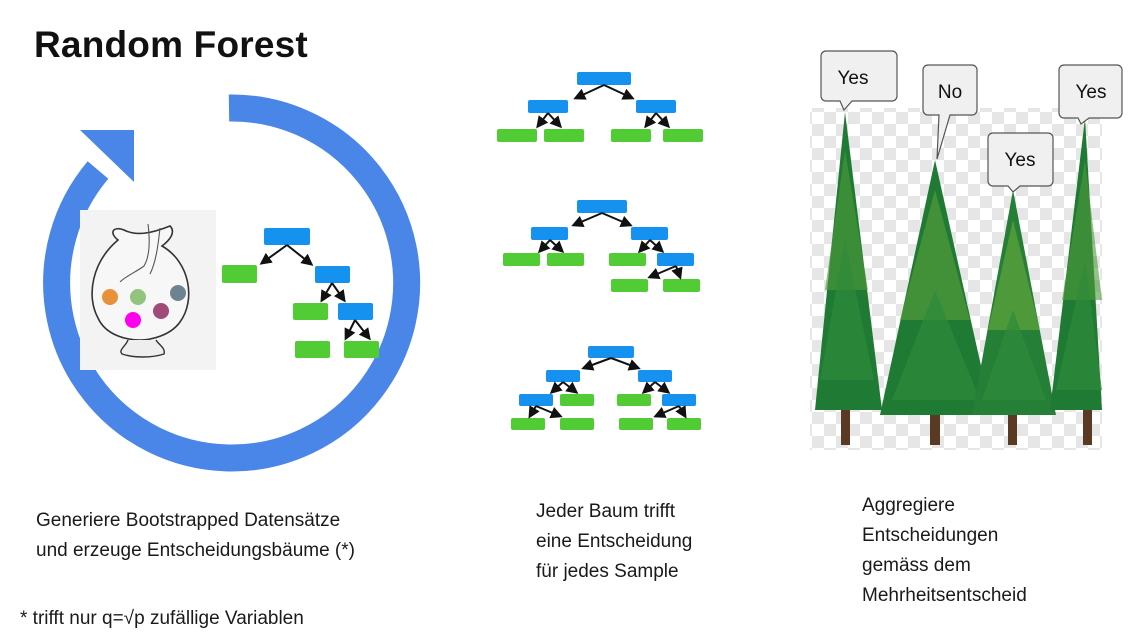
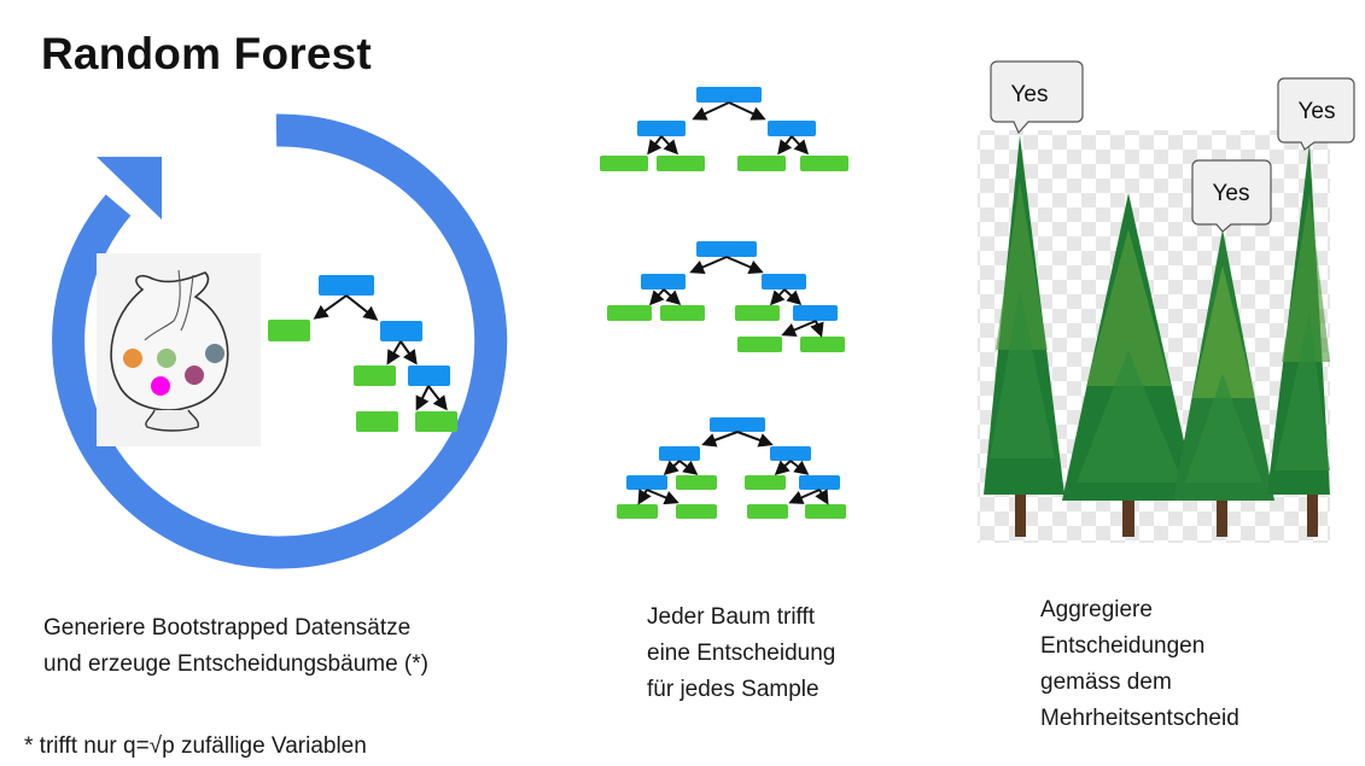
  Random Forest
  Yes
- No
  Yes
  Yes
  Generiere Bootstrapped Datensätze
  und erzeuge Entscheidungsbäume (*)
  Jeder Baum trifft
  eine Entscheidung
  für jedes Sample
  Aggregiere
  Entscheidungen
  gemäss dem
  Mehrheitsentscheid
  * trifft nur q=√p zufällige Variablen
